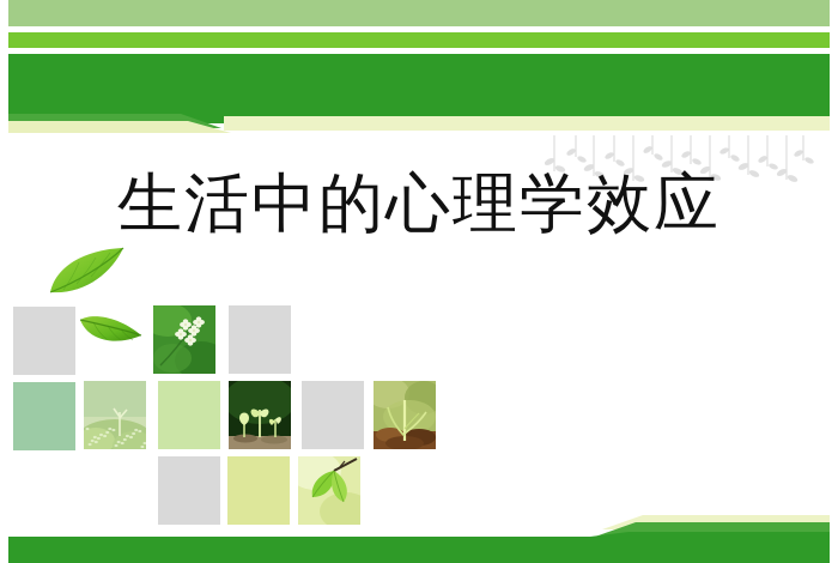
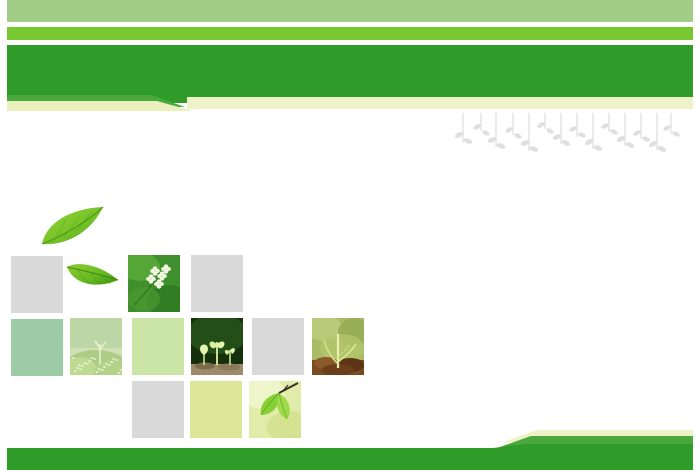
- 生活中的心理学效应
